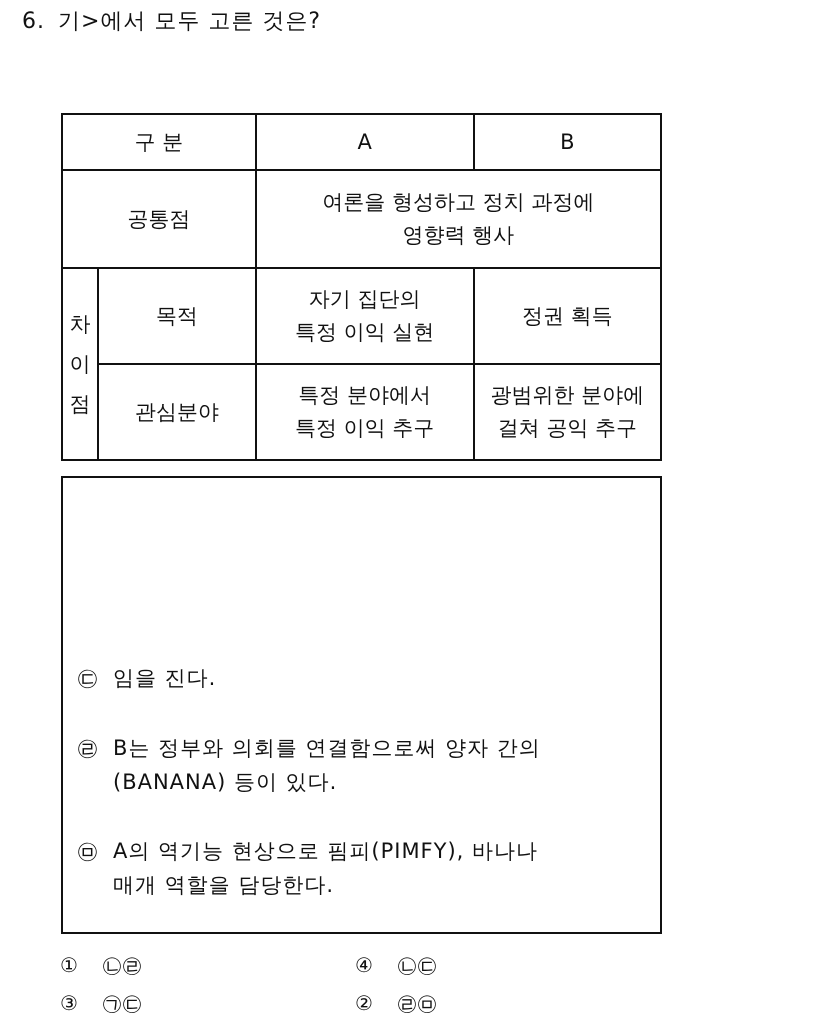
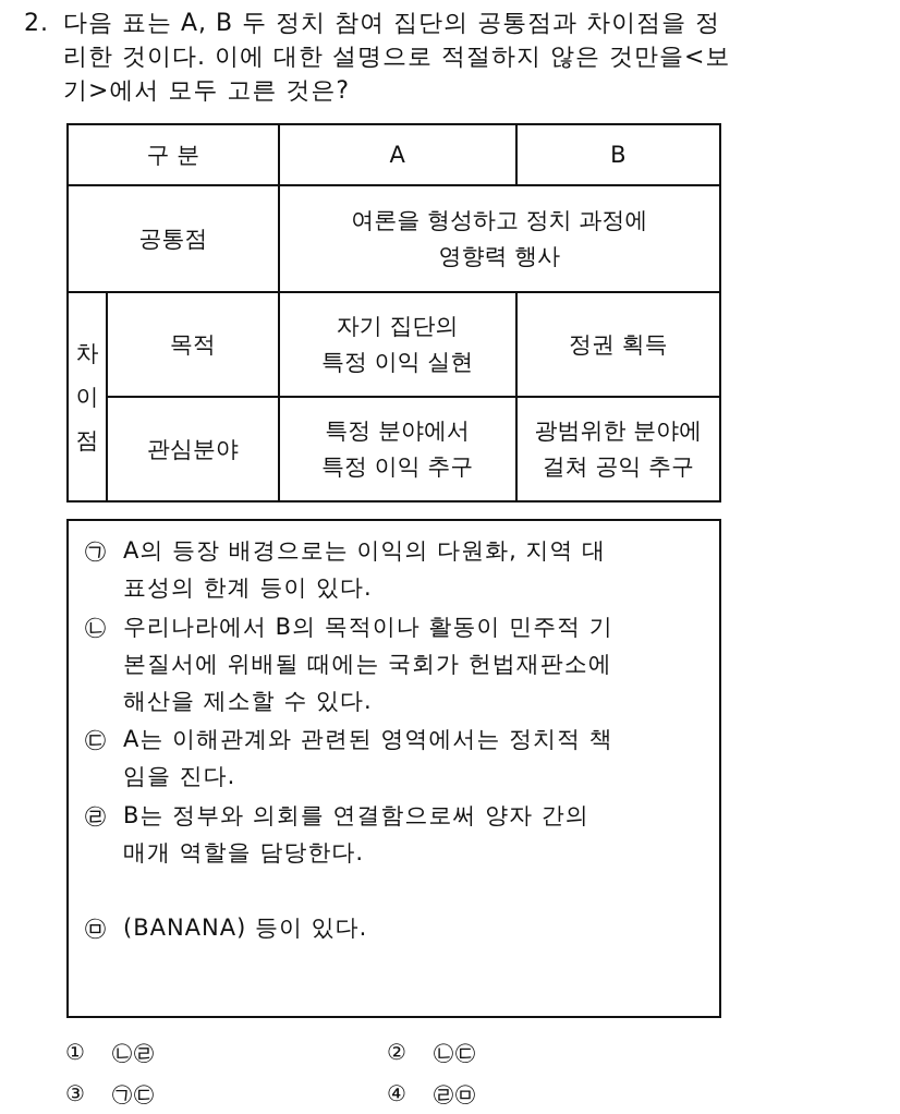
- 6.
+ 2.
+ 다음 표는 A, B 두 정치 참여 집단의 공통점과 차이점을 정
+ 리한 것이다. 이에 대한 설명으로 적절하지 않은 것만을<보
  기>에서 모두 고른 것은?
  구 분	A	B
  공통점	여론을 형성하고 정치 과정에 영향력 행사
  차이점	목적	자기 집단의 특정 이익 실현	정권 획득
  관심분야	특정 분야에서 특정 이익 추구	광범위한 분야에 걸쳐 공익 추구
+ ㉠
+ A의 등장 배경으로는 이익의 다원화, 지역 대
+ 표성의 한계 등이 있다.
+ ㉡
+ 우리나라에서 B의 목적이나 활동이 민주적 기
+ 본질서에 위배될 때에는 국회가 헌법재판소에
+ 해산을 제소할 수 있다.
  ㉢
+ A는 이해관계와 관련된 영역에서는 정치적 책
  임을 진다.
  ㉣
  B는 정부와 의회를 연결함으로써 양자 간의
- (BANANA) 등이 있다.
+ 매개 역할을 담당한다.
  ㉤
- A의 역기능 현상으로 핌피(PIMFY), 바나나
- 매개 역할을 담당한다.
+ (BANANA) 등이 있다.
  ① ㉡㉣
- ④ ㉡㉢
+ ② ㉡㉢
  ③ ㉠㉢
- ② ㉣㉤
+ ④ ㉣㉤
